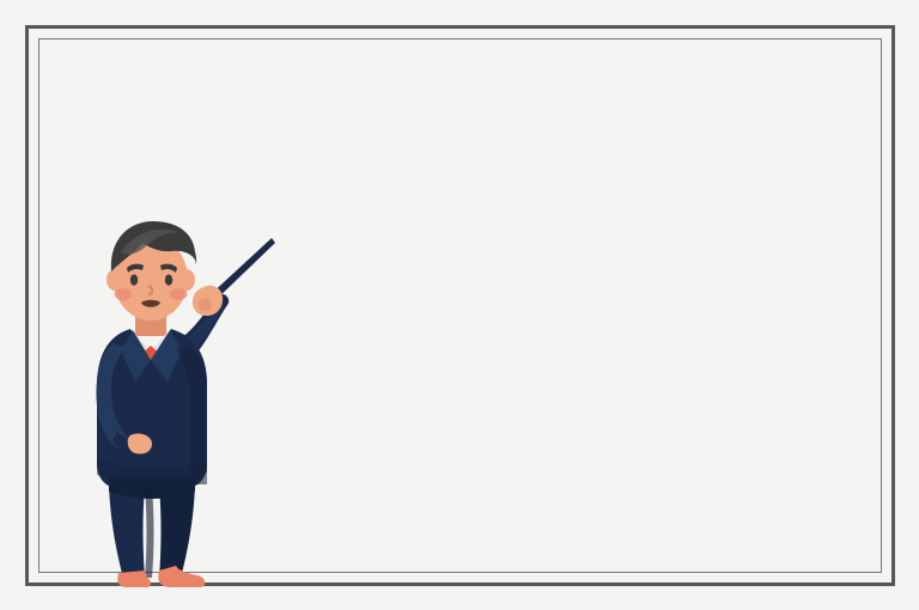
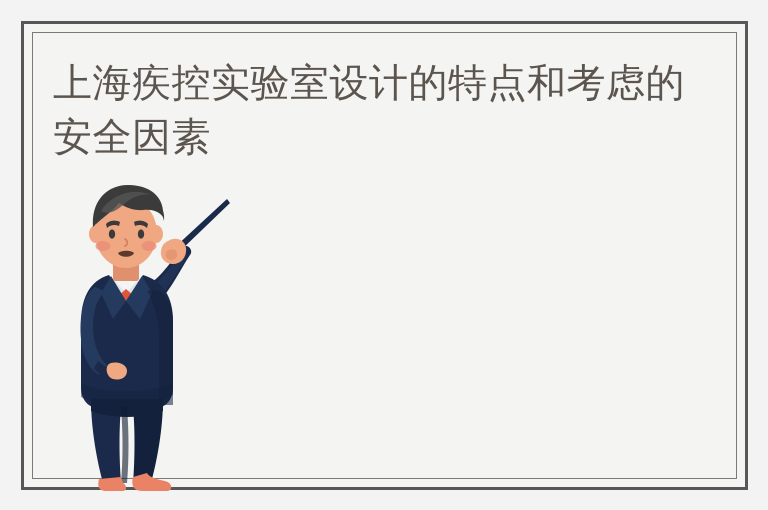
+ 上海疾控实验室设计的特点和考虑的安全因素
